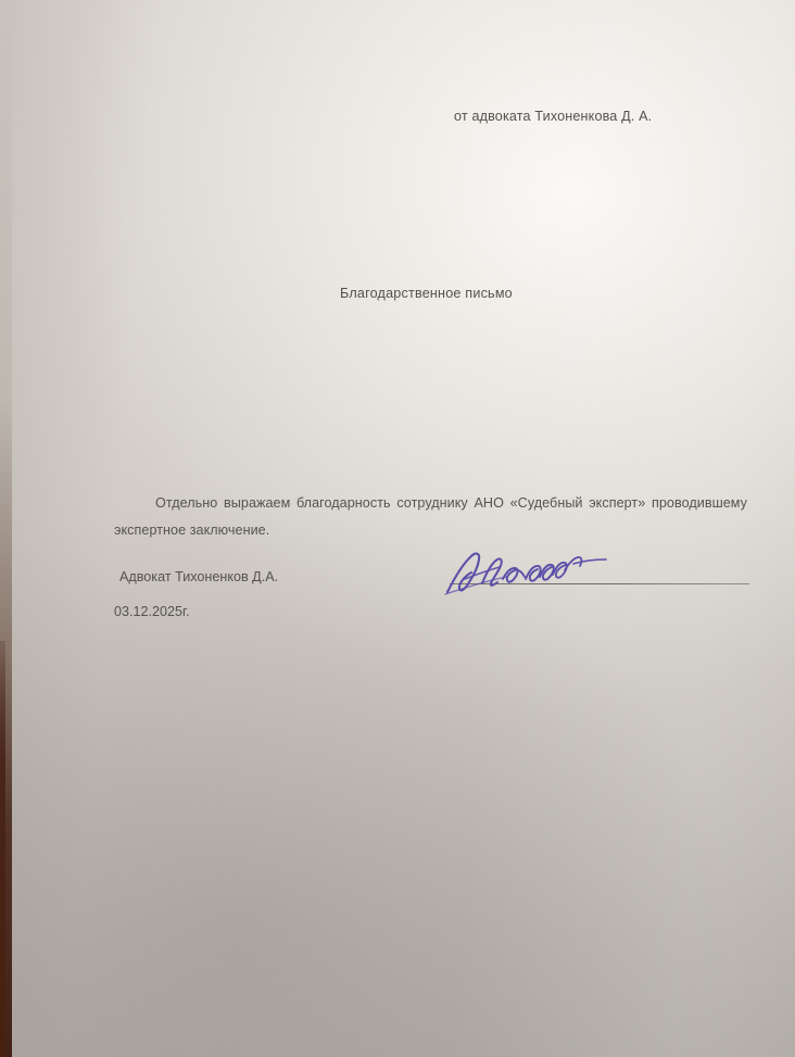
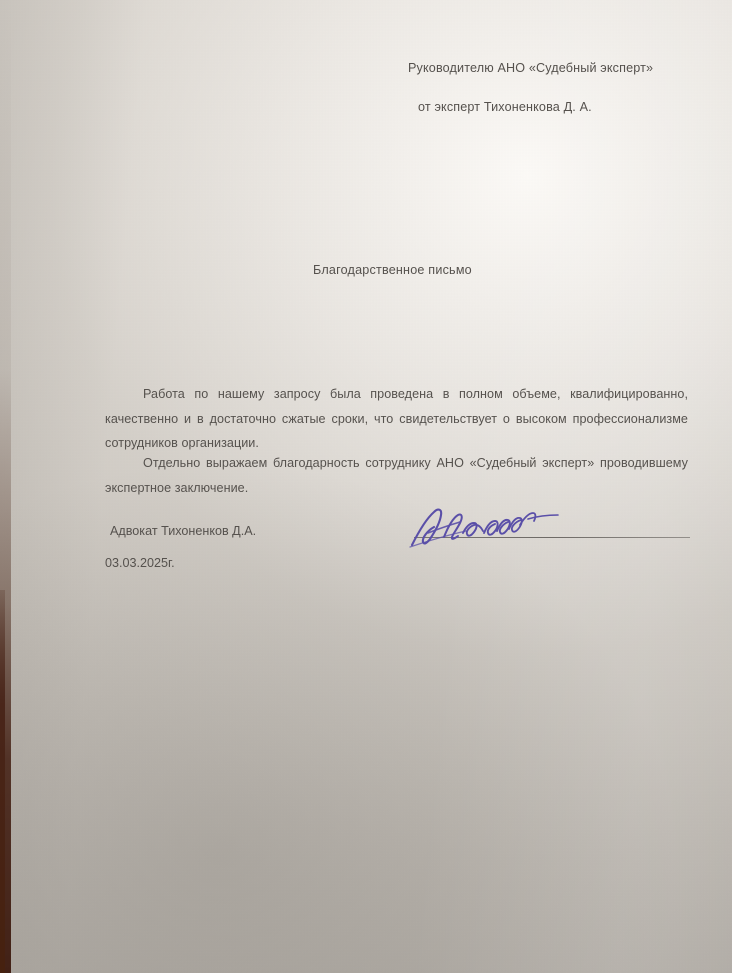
+ Руководителю АНО «Судебный эксперт»
- от адвоката Тихоненкова Д. А.
+ от эксперт Тихоненкова Д. А.
  Благодарственное письмо
+ Работа по нашему запросу была проведена в полном объеме, квалифицированно, качественно и в достаточно сжатые сроки, что свидетельствует о высоком профессионализме сотрудников организации.
  Отдельно выражаем благодарность сотруднику АНО «Судебный эксперт» проводившему экспертное заключение.
  Адвокат Тихоненков Д.А.
- 03.12.2025г.
+ 03.03.2025г.
